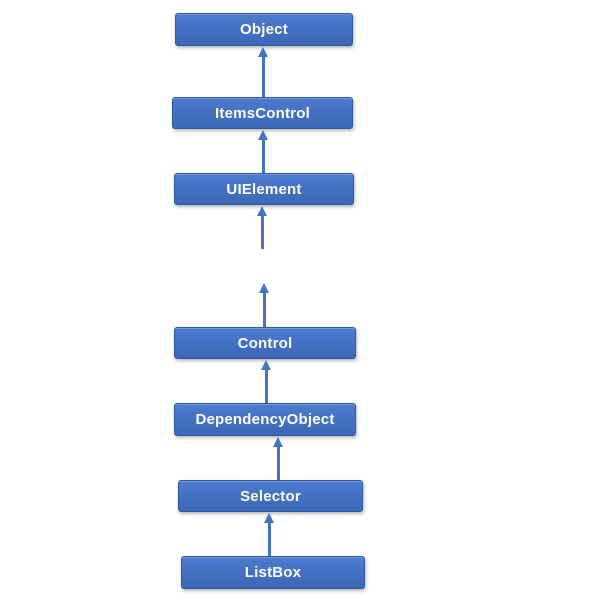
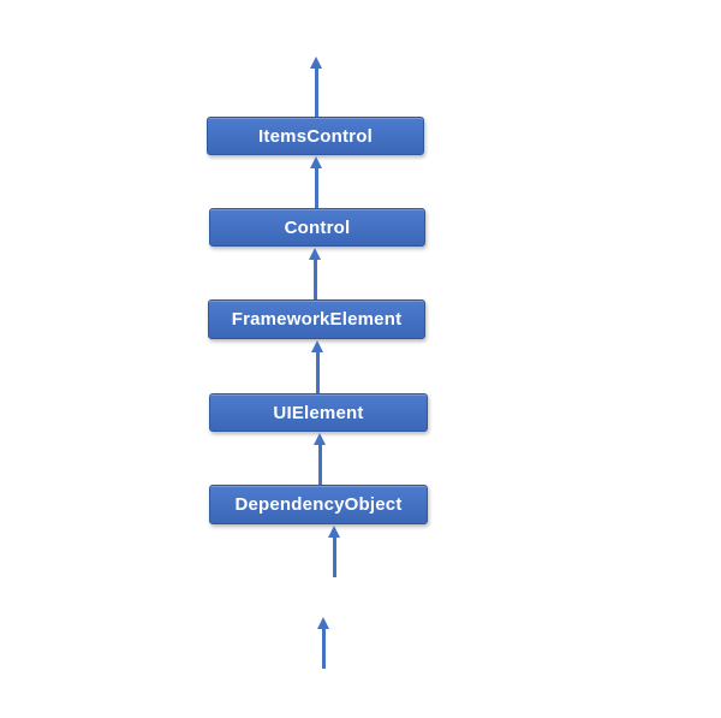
- Object
  ItemsControl
- UIElement
+ Control
+ FrameworkElement
- Control
+ UIElement
  DependencyObject
- Selector
- ListBox
